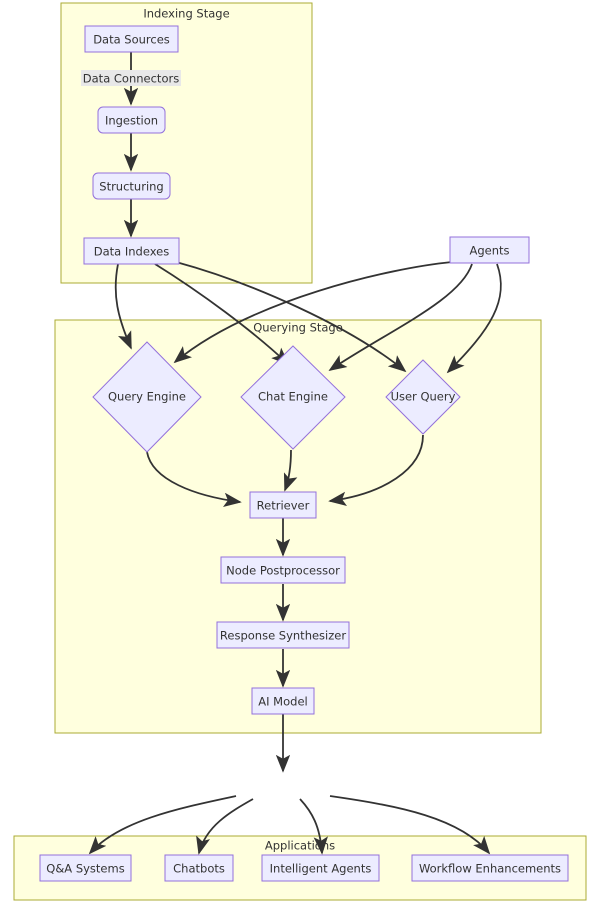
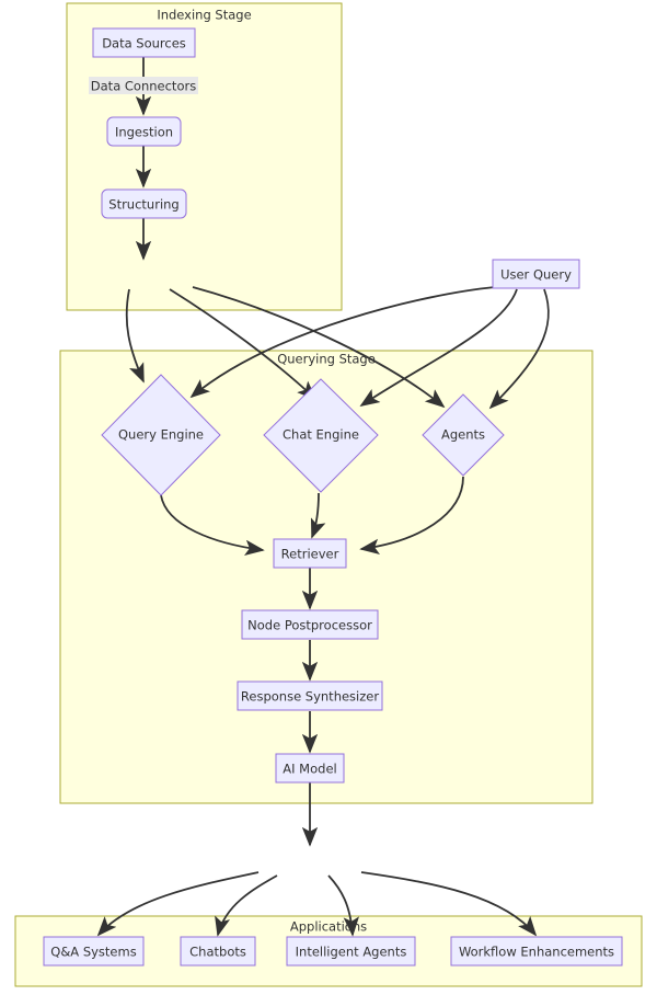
  Indexing Stage
  Querying Stag
  Applications
  Data Connectors
  Data Sources
  Ingestion
  Structuring
- Data Indexes
- Agents
+ User Query
  Query Engine
  Chat Engine
- User Query
+ Agents
  Retriever
  Node Postprocessor
  Response Synthesizer
  AI Model
  Q&A Systems
  Chatbots
  Intelligent Agents
  Workflow Enhancements
